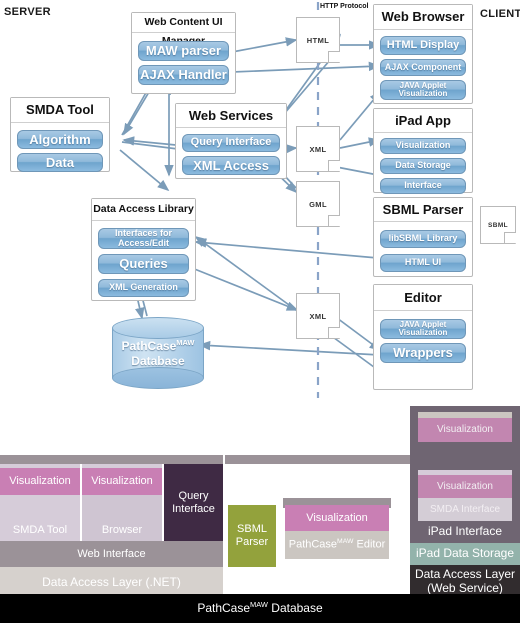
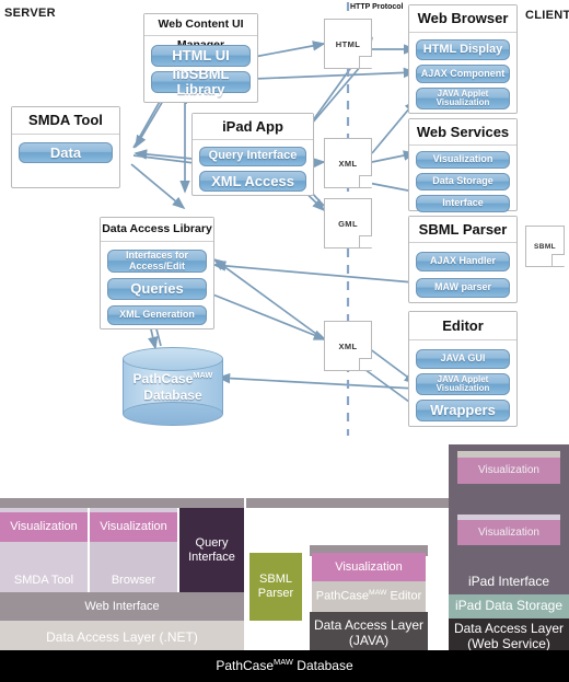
  SERVER
  CLIENT
- MAW parser
+ HTML UI
- AJAX Handler
+ libSBML Library
  SMDA Tool
- Algorithm
  Data
- Web Services
+ iPad App
  Query Interface
  XML Access
  Data Access Library
  Interfaces for Access/Edit
  Queries
  XML Generation
  Web Browser
  HTML Display
  AJAX Component
  JAVA Applet Visualization
- iPad App
+ Web Services
  Visualization
  Data Storage
  Interface
  SBML Parser
- libSBML Library
+ AJAX Handler
- HTML UI
+ MAW parser
  Editor
+ JAVA GUI
  JAVA Applet Visualization
  Wrappers
  HTML
  XML
  GML
  XML
  PathCaseMAW
  Database
  Visualization
  SMDA Tool
  Visualization
  Browser
  Query Interface
  Web Interface
  Data Access Layer (.NET)
  SBML Parser
  Visualization
  PathCase Editor
+ Data Access Layer (JAVA)
  Visualization
  Visualization
- SMDA Interface
  iPad Interface
  iPad Data Storage
  Data Access Layer (Web Service)
  PathCaseMAW Database
